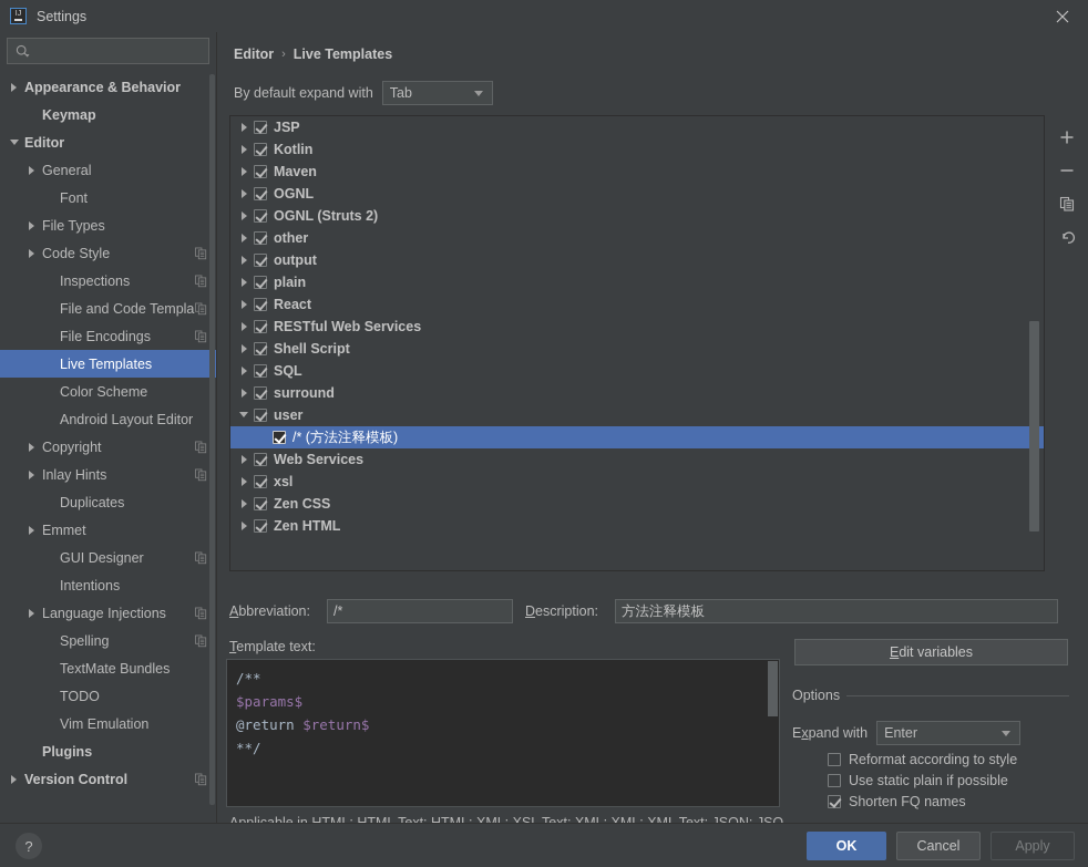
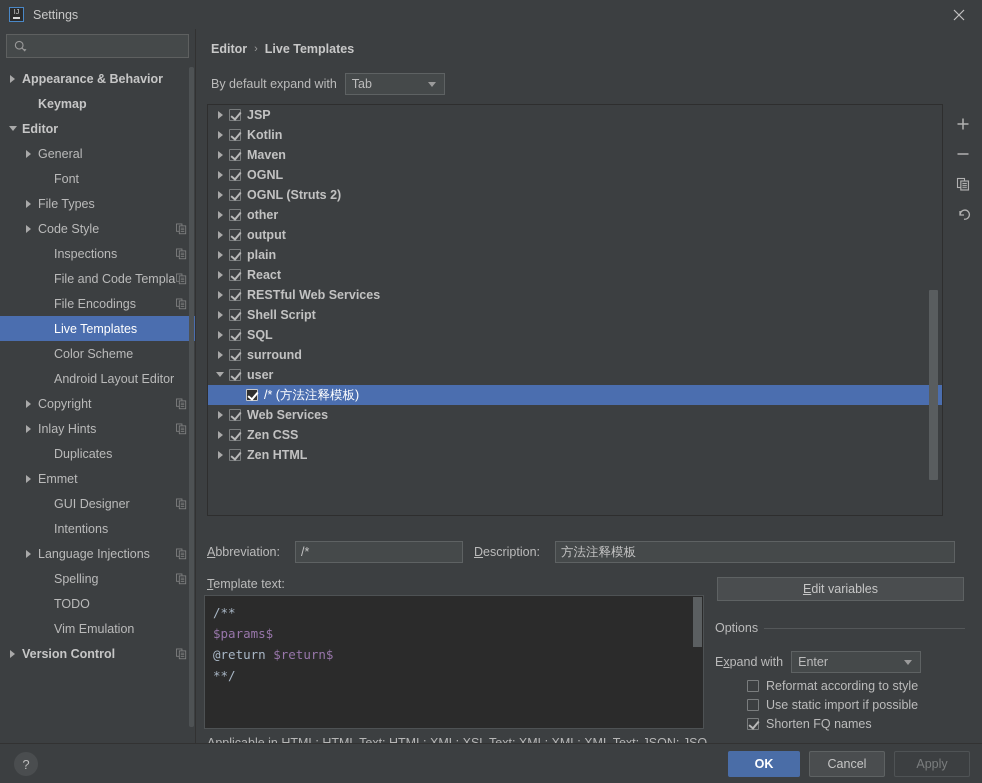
  Settings
  Appearance & Behavior
  Keymap
  Editor
  General
  Font
  File Types
  Code Style
  Inspections
  File and Code Templa
  File Encodings
  Live Templates
  Color Scheme
  Android Layout Editor
  Copyright
  Inlay Hints
  Duplicates
  Emmet
  GUI Designer
  Intentions
  Language Injections
  Spelling
- TextMate Bundles
  TODO
  Vim Emulation
- Plugins
  Version Control
  Editor
  ›
  Live Templates
  By default expand with
  Tab
  JSP
  Kotlin
  Maven
  OGNL
  OGNL (Struts 2)
  other
  output
  plain
  React
  RESTful Web Services
  Shell Script
  SQL
  surround
  user
  /* (方法注释模板)
  Web Services
- xsl
  Zen CSS
  Zen HTML
  Abbreviation:
  /*
  Description:
  方法注释模板
  Template text:
  /**
  $params$
  @return $return$
  **/
  Edit variables
  Options
  Expand with
  Enter
  Reformat according to style
- Use static plain if possible
+ Use static import if possible
  Shorten FQ names
  ?
  OK
  Cancel
  Apply
